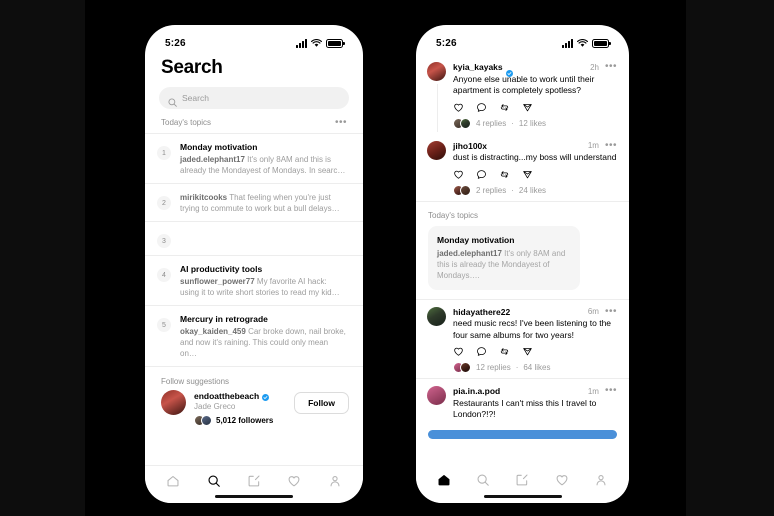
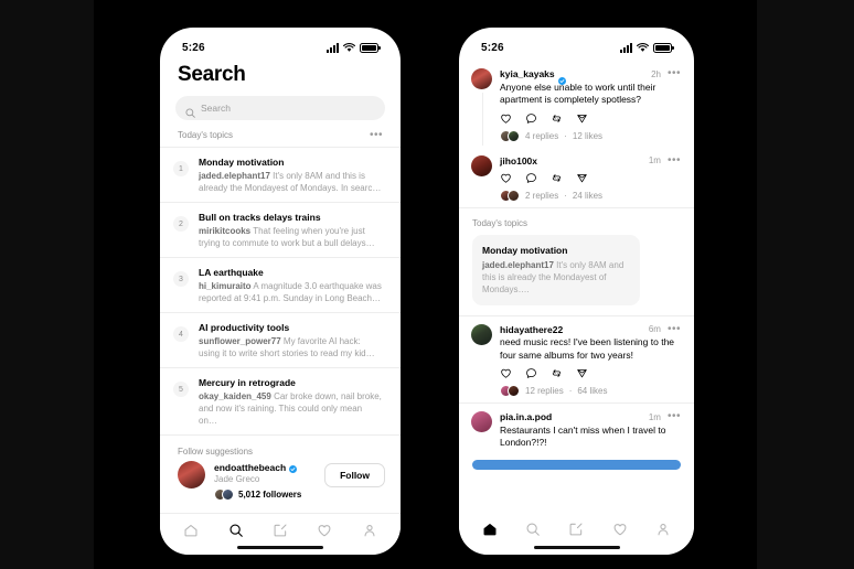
  5:26
  Search
  Search
  Today's topics
  •••
  Monday motivation
  jaded.elephant17 It's only 8AM and this is already the Mondayest of Mondays. In searc…
+ Bull on tracks delays trains
  mirikitcooks That feeling when you're just trying to commute to work but a bull delays…
+ LA earthquake
+ hi_kimuraito A magnitude 3.0 earthquake was reported at 9:41 p.m. Sunday in Long Beach…
  AI productivity tools
  sunflower_power77 My favorite AI hack: using it to write short stories to read my kid…
  Mercury in retrograde
  okay_kaiden_459 Car broke down, nail broke, and now it's raining. This could only mean on…
  Follow suggestions
  endoatthebeach
  Jade Greco
  5,012 followers
  Follow
  5:26
  kyia_kayaks
  2h
  •••
  Anyone else unable to work until their apartment is completely spotless?
  4 replies
  ·
  12 likes
  jiho100x
  1m
  •••
- dust is distracting...my boss will understand
  2 replies
  ·
  24 likes
  Today's topics
  Monday motivation
  jaded.elephant17 It's only 8AM and this is already the Mondayest of Mondays….
  hidayathere22
  6m
  •••
  need music recs! I've been listening to the four same albums for two years!
  12 replies
  ·
  64 likes
  pia.in.a.pod
  1m
  •••
- Restaurants I can't miss this I travel to London?!?!
+ Restaurants I can't miss when I travel to London?!?!
